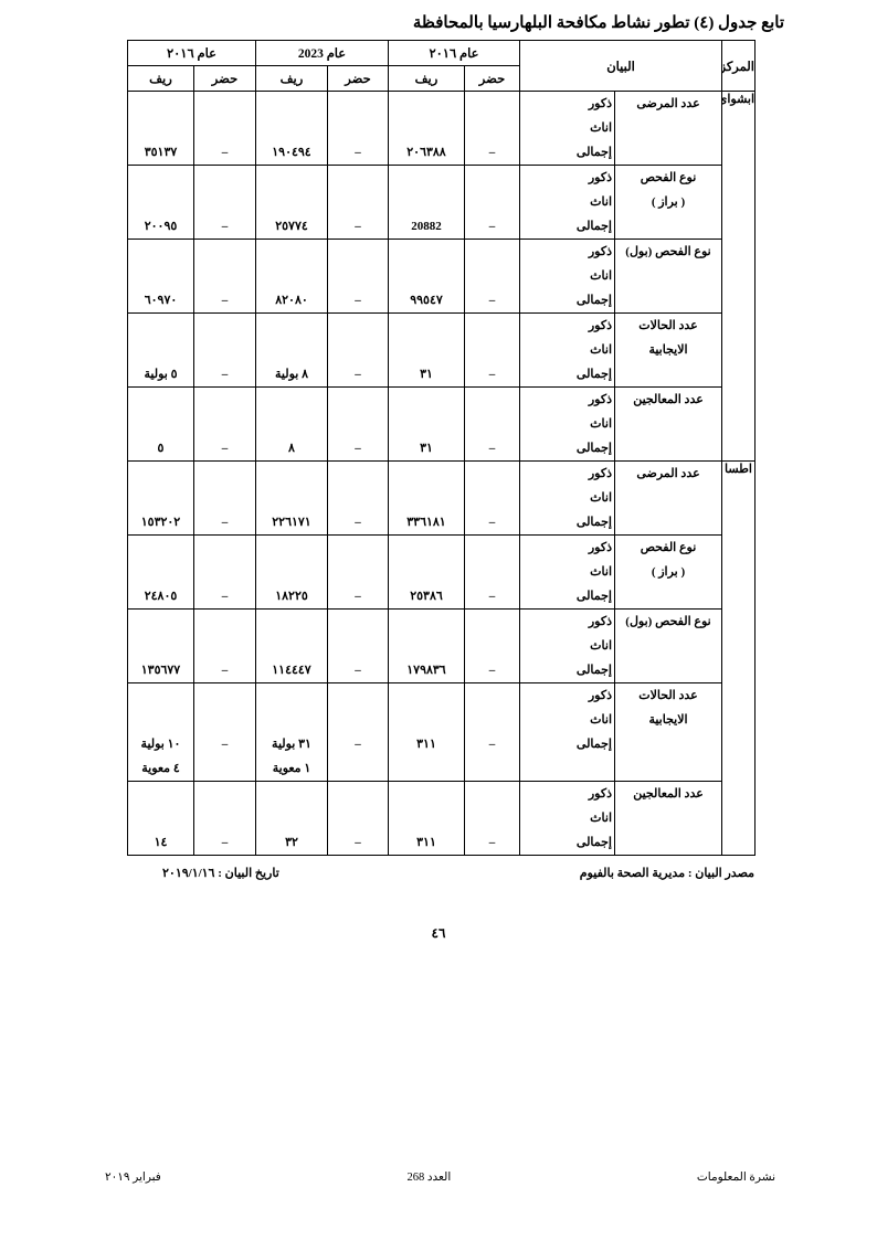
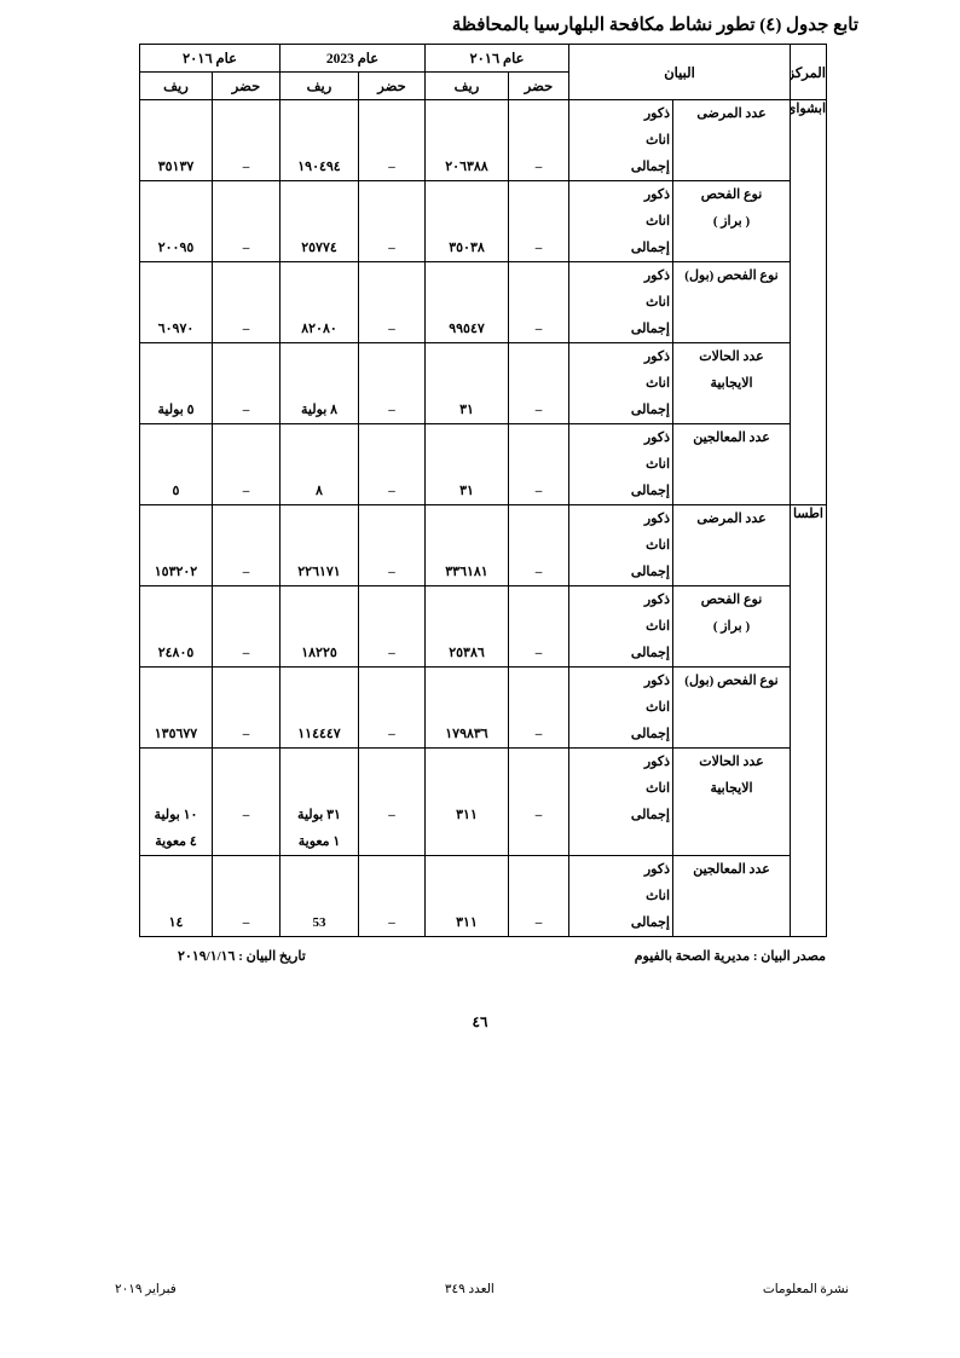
  تابع جدول (٤) تطور نشاط مكافحة البلهارسيا بالمحافظة
  المركز	البيان	عام ٢٠١٦	عام 2023	عام ٢٠١٦
  حضر	ريف	حضر	ريف	حضر	ريف
  ابشواى	عدد المرضى	ذكوراناثإجمالى	–	٢٠٦٣٨٨	–	١٩٠٤٩٤	–	٣٥١٣٧
- نوع الفحص( براز )	ذكوراناثإجمالى	–	20882	–	٢٥٧٧٤	–	٢٠٠٩٥
+ نوع الفحص( براز )	ذكوراناثإجمالى	–	٣٥٠٣٨	–	٢٥٧٧٤	–	٢٠٠٩٥
  نوع الفحص (بول)	ذكوراناثإجمالى	–	٩٩٥٤٧	–	٨٢٠٨٠	–	٦٠٩٧٠
  عدد الحالاتالايجابية	ذكوراناثإجمالى	–	٣١	–	٨ بولية	–	٥ بولية
  عدد المعالجين	ذكوراناثإجمالى	–	٣١	–	٨	–	٥
  اطسا	عدد المرضى	ذكوراناثإجمالى	–	٣٣٦١٨١	–	٢٢٦١٧١	–	١٥٣٢٠٢
  نوع الفحص( براز )	ذكوراناثإجمالى	–	٢٥٣٨٦	–	١٨٢٢٥	–	٢٤٨٠٥
  نوع الفحص (بول)	ذكوراناثإجمالى	–	١٧٩٨٣٦	–	١١٤٤٤٧	–	١٣٥٦٧٧
  عدد الحالاتالايجابية	ذكوراناثإجمالى	–	٣١١	–	٣١ بولية١ معوية	–	١٠ بولية٤ معوية
- عدد المعالجين	ذكوراناثإجمالى	–	٣١١	–	٣٢	–	١٤
+ عدد المعالجين	ذكوراناثإجمالى	–	٣١١	–	53	–	١٤
  مصدر البيان : مديرية الصحة بالفيوم
  تاريخ البيان : ٢٠١٩/١/١٦
  ٤٦
  نشرة المعلومات
- العدد 268
+ العدد ٣٤٩
  فبراير ٢٠١٩
